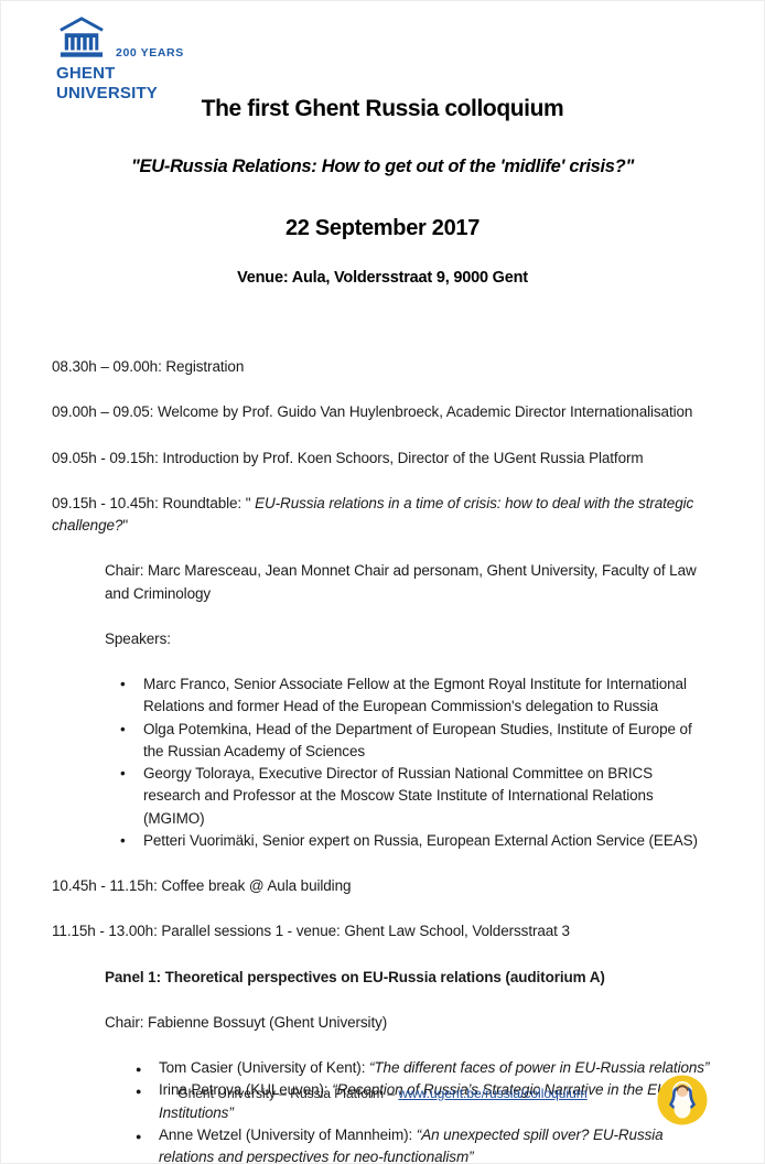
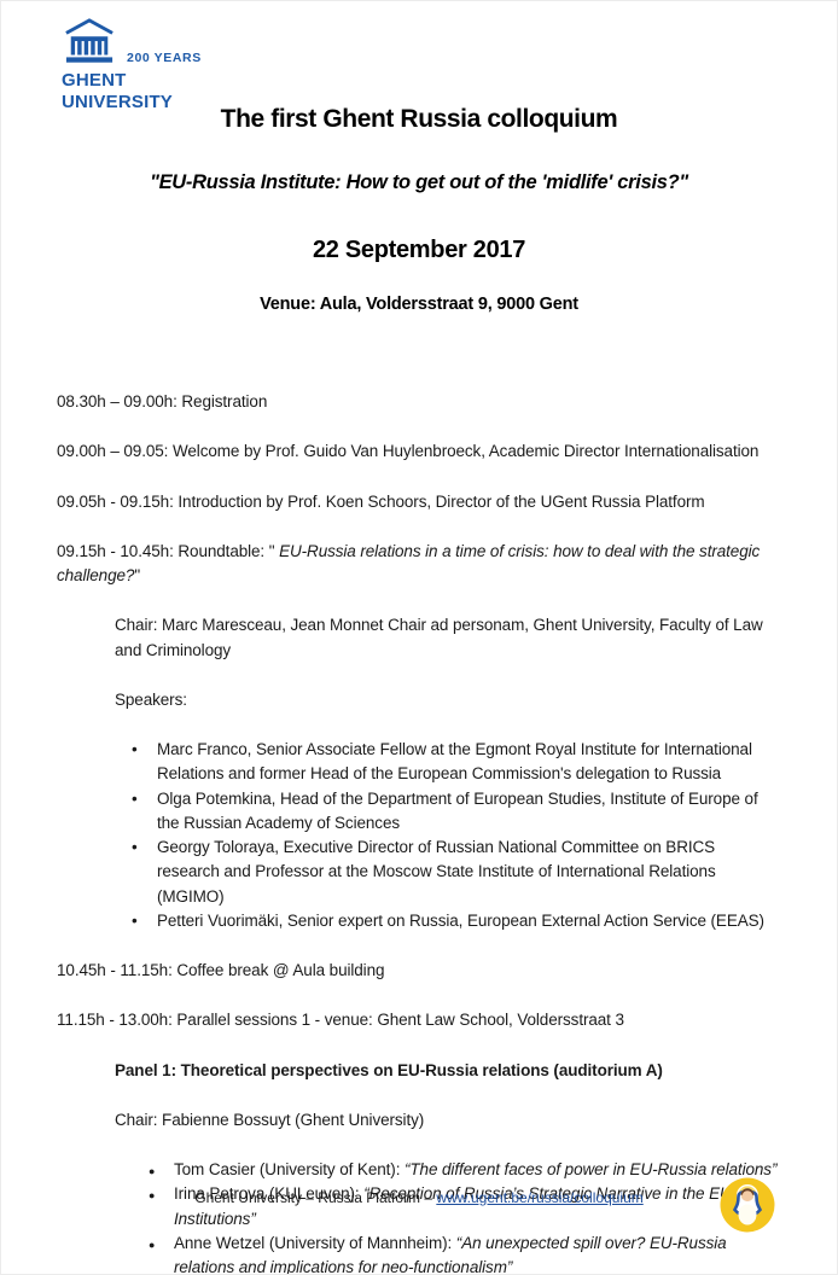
  200 YEARS
  GHENT
  UNIVERSITY
  The first Ghent Russia colloquium
- "EU-Russia Relations: How to get out of the 'midlife' crisis?"
+ "EU-Russia Institute: How to get out of the 'midlife' crisis?"
  22 September 2017
  Venue: Aula, Voldersstraat 9, 9000 Gent
  08.30h – 09.00h: Registration
  09.00h – 09.05: Welcome by Prof. Guido Van Huylenbroeck, Academic Director Internationalisation
  09.05h - 09.15h: Introduction by Prof. Koen Schoors, Director of the UGent Russia Platform
  09.15h - 10.45h: Roundtable: " EU-Russia relations in a time of crisis: how to deal with the strategic challenge?"
  Chair: Marc Maresceau, Jean Monnet Chair ad personam, Ghent University, Faculty of Law and Criminology
  Speakers:
  Marc Franco, Senior Associate Fellow at the Egmont Royal Institute for International Relations and former Head of the European Commission's delegation to Russia
  Olga Potemkina, Head of the Department of European Studies, Institute of Europe of the Russian Academy of Sciences
  Georgy Toloraya, Executive Director of Russian National Committee on BRICS research and Professor at the Moscow State Institute of International Relations (MGIMO)
  Petteri Vuorimäki, Senior expert on Russia, European External Action Service (EEAS)
  10.45h - 11.15h: Coffee break @ Aula building
  11.15h - 13.00h: Parallel sessions 1 - venue: Ghent Law School, Voldersstraat 3
  Panel 1: Theoretical perspectives on EU-Russia relations (auditorium A)
  Chair: Fabienne Bossuyt (Ghent University)
  Tom Casier (University of Kent): “The different faces of power in EU-Russia relations”
  Irina Petrova (KULeuven): “Reception of Russia’s Strategic Narrative in the E Institutions”
- Anne Wetzel (University of Mannheim): “An unexpected spill over? EU-Russia relations and perspectives for neo-functionalism”
+ Anne Wetzel (University of Mannheim): “An unexpected spill over? EU-Russia relations and implications for neo-functionalism”
  Ghent University – Russia Platform – www.ugent.be/russia/colloquium
